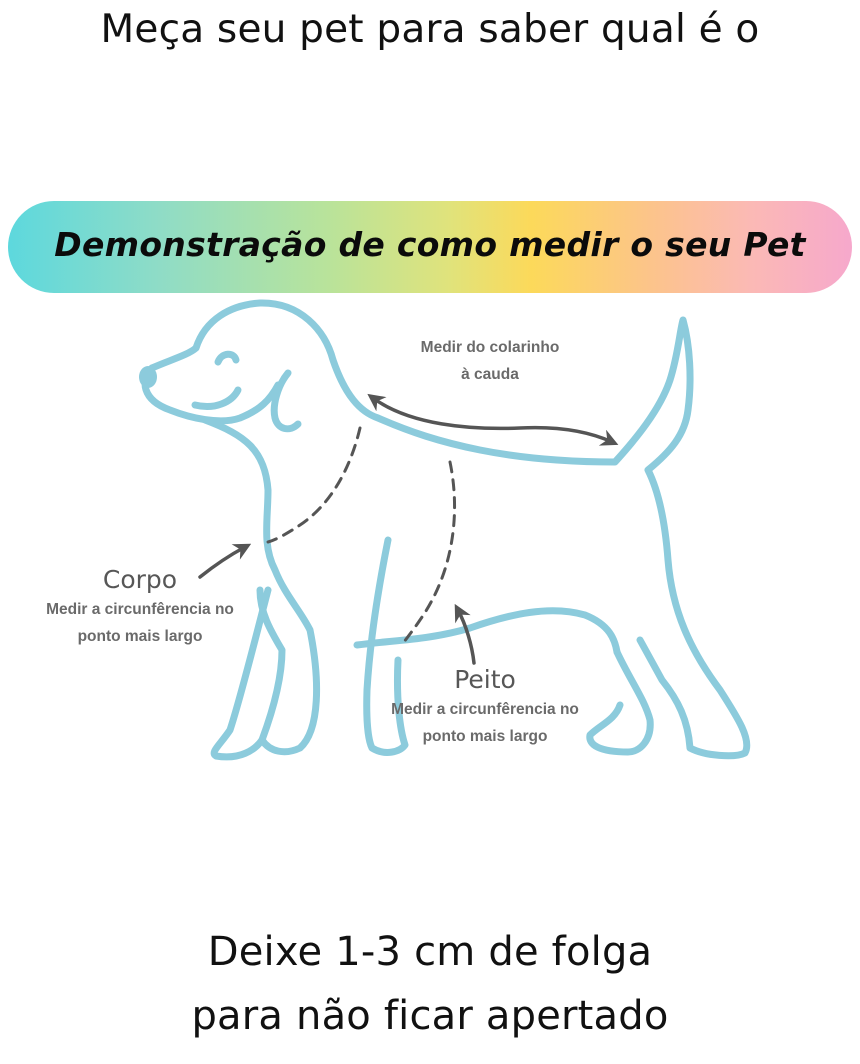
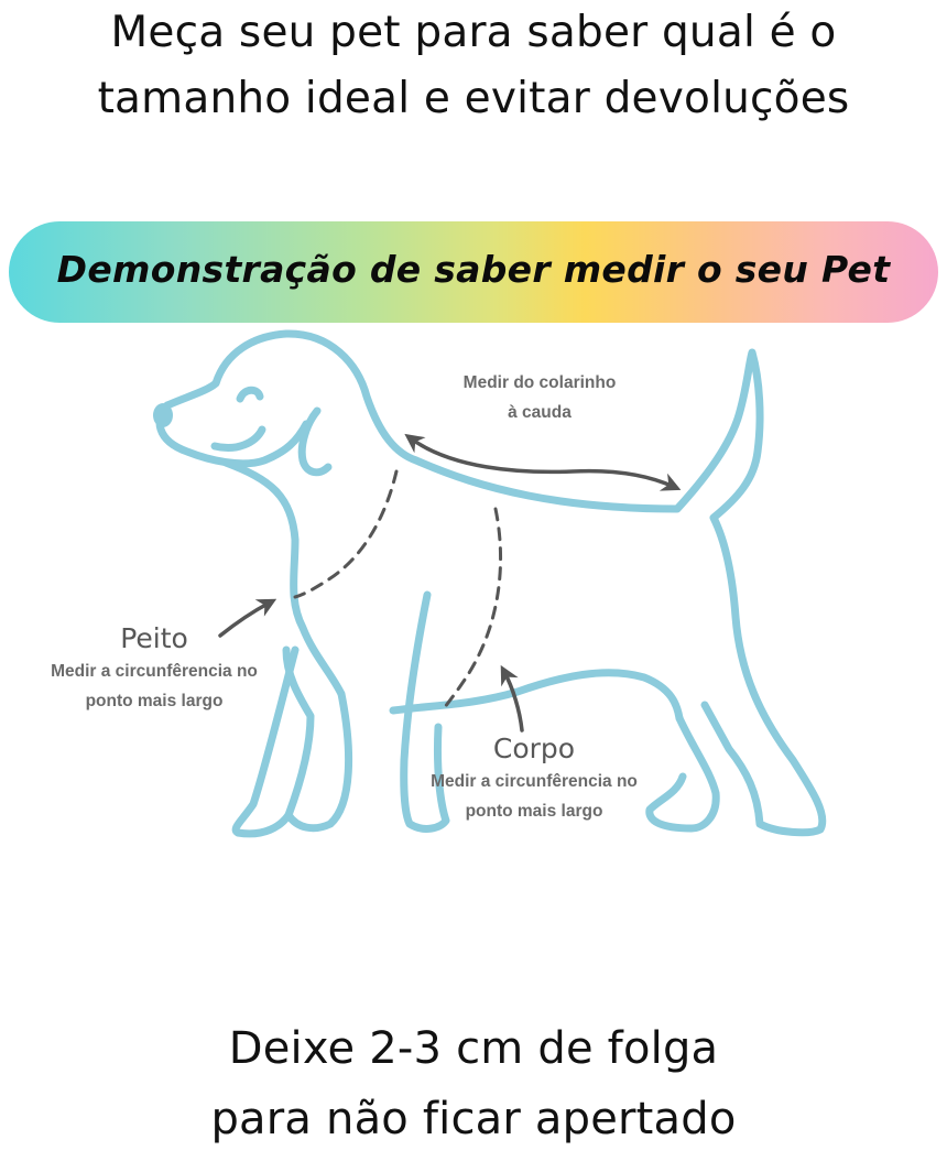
  Meça seu pet para saber qual é o
+ tamanho ideal e evitar devoluções
- Demonstração de como medir o seu Pet
+ Demonstração de saber medir o seu Pet
  Medir do colarinho
  à cauda
- Corpo
+ Peito
  Medir a circunfêrencia no
  ponto mais largo
- Peito
+ Corpo
  Medir a circunfêrencia no
  ponto mais largo
- Deixe 1-3 cm de folga
+ Deixe 2-3 cm de folga
  para não ficar apertado
